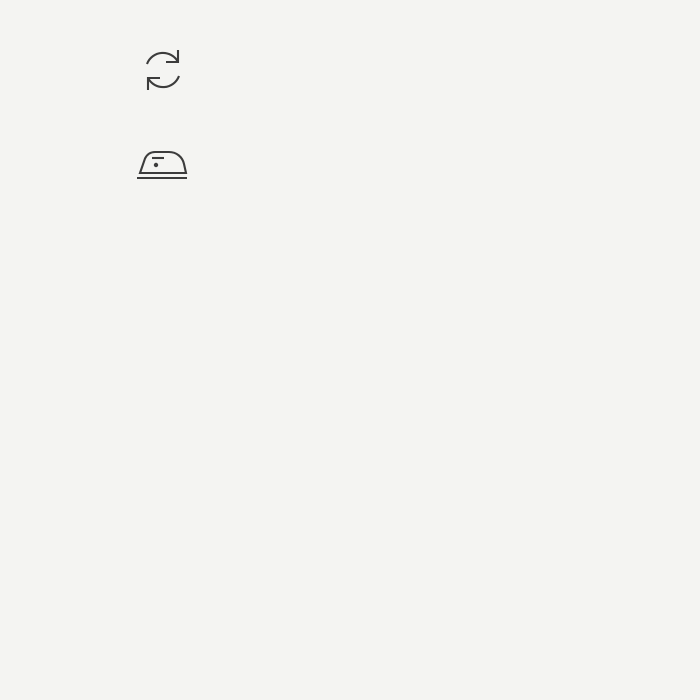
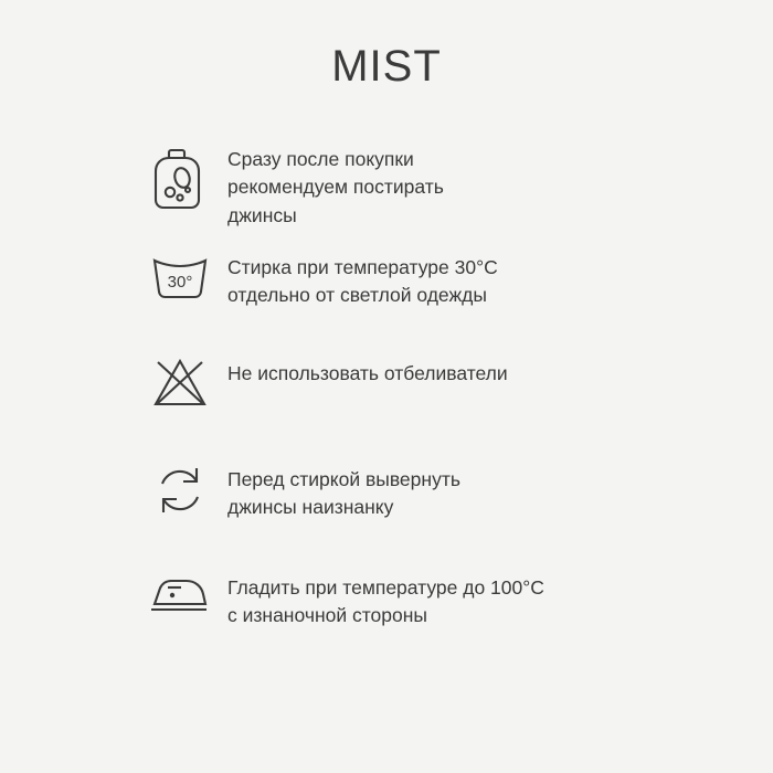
+ MIST
+ Сразу после покупки
+ рекомендуем постирать
+ джинсы
+ 30°
+ Стирка при температуре 30°C
+ отдельно от светлой одежды
+ Не использовать отбеливатели
+ Перед стиркой вывернуть
+ джинсы наизнанку
+ Гладить при температуре до 100°C
+ с изнаночной стороны
